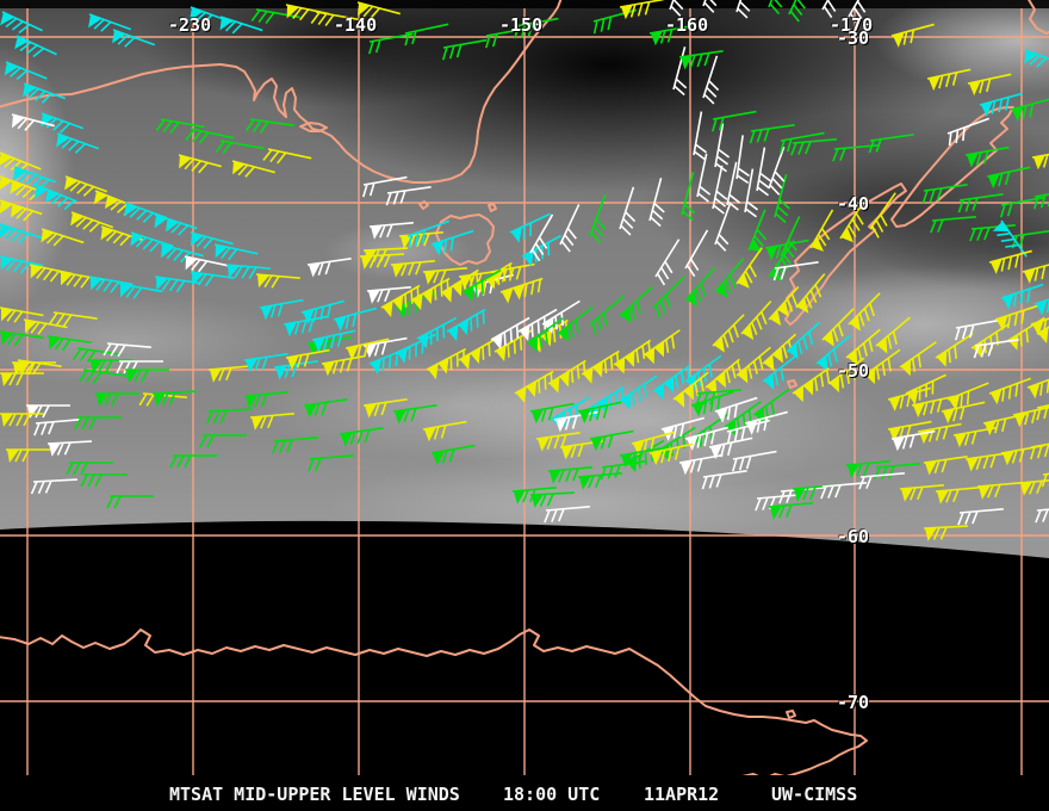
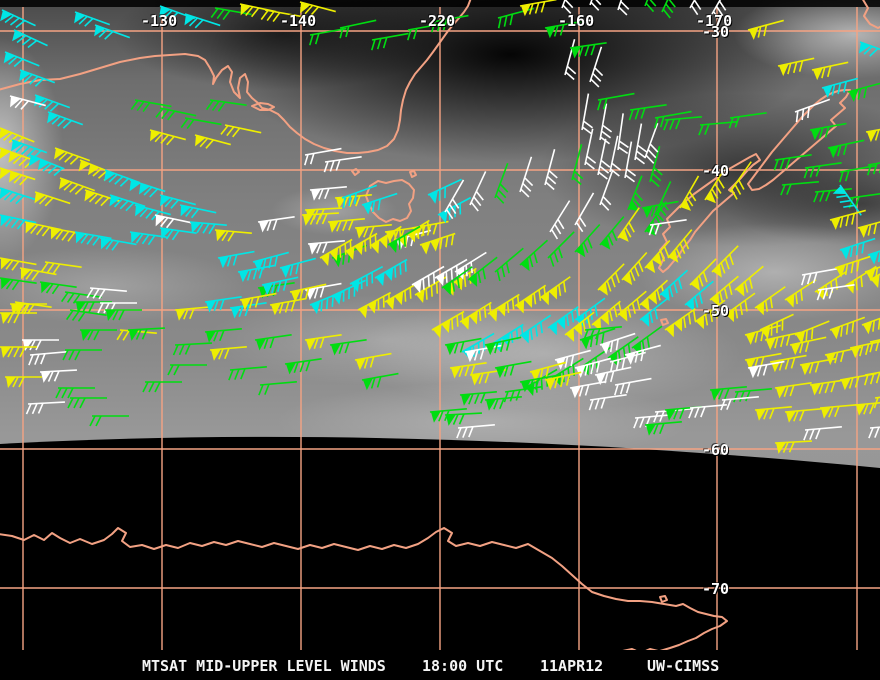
- -230
+ -130
  -140
- -150
+ -220
  -160
  -170
  -30
  -40
  -50
  -60
  -70
  MTSAT MID-UPPER LEVEL WINDS
  18:00 UTC
  11APR12
  UW-CIMSS
